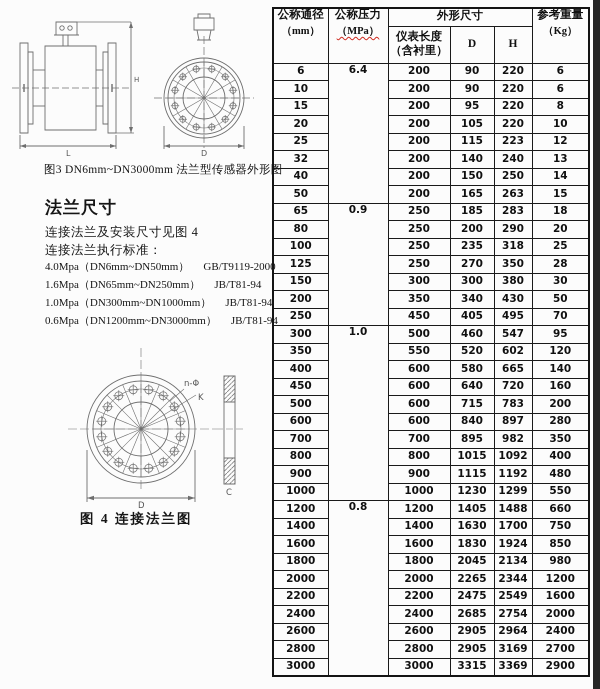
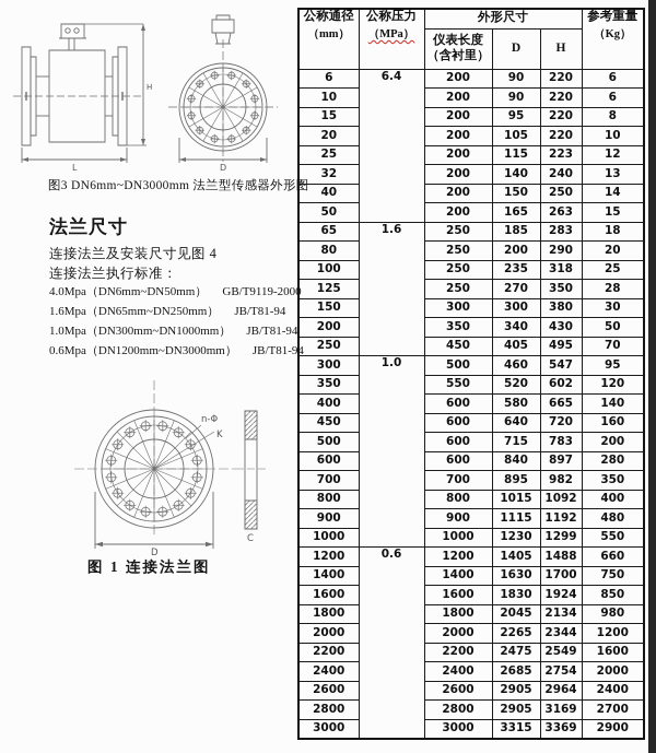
  L
  H
  D
  图3 DN6mm~DN3000mm 法兰型传感器外形图
  法兰尺寸
  连接法兰及安装尺寸见图 4
  连接法兰执行标准：
  4.0Mpa（DN6mm~DN50mm） GB/T9119-2000
  1.6Mpa（DN65mm~DN250mm） JB/T81-94
  1.0Mpa（DN300mm~DN1000mm） JB/T81-94
  0.6Mpa（DN1200mm~DN3000mm） JB/T81-94
  n-Φ
  K
  D
  C
- 图 4 连接法兰图
+ 图 1 连接法兰图
  公称通径 （mm）	公称压力 （MPa）	外形尺寸	参考重量 （Kg）
  仪表长度 （含衬里）	D	H
  6	6.4	200	90	220	6
  10	200	90	220	6
  15	200	95	220	8
  20	200	105	220	10
  25	200	115	223	12
  32	200	140	240	13
  40	200	150	250	14
  50	200	165	263	15
- 65	0.9	250	185	283	18
+ 65	1.6	250	185	283	18
  80	250	200	290	20
  100	250	235	318	25
  125	250	270	350	28
  150	300	300	380	30
  200	350	340	430	50
  250	450	405	495	70
  300	1.0	500	460	547	95
  350	550	520	602	120
  400	600	580	665	140
  450	600	640	720	160
  500	600	715	783	200
  600	600	840	897	280
  700	700	895	982	350
  800	800	1015	1092	400
  900	900	1115	1192	480
  1000	1000	1230	1299	550
- 1200	0.8	1200	1405	1488	660
+ 1200	0.6	1200	1405	1488	660
  1400	1400	1630	1700	750
  1600	1600	1830	1924	850
  1800	1800	2045	2134	980
  2000	2000	2265	2344	1200
  2200	2200	2475	2549	1600
  2400	2400	2685	2754	2000
  2600	2600	2905	2964	2400
  2800	2800	2905	3169	2700
  3000	3000	3315	3369	2900
